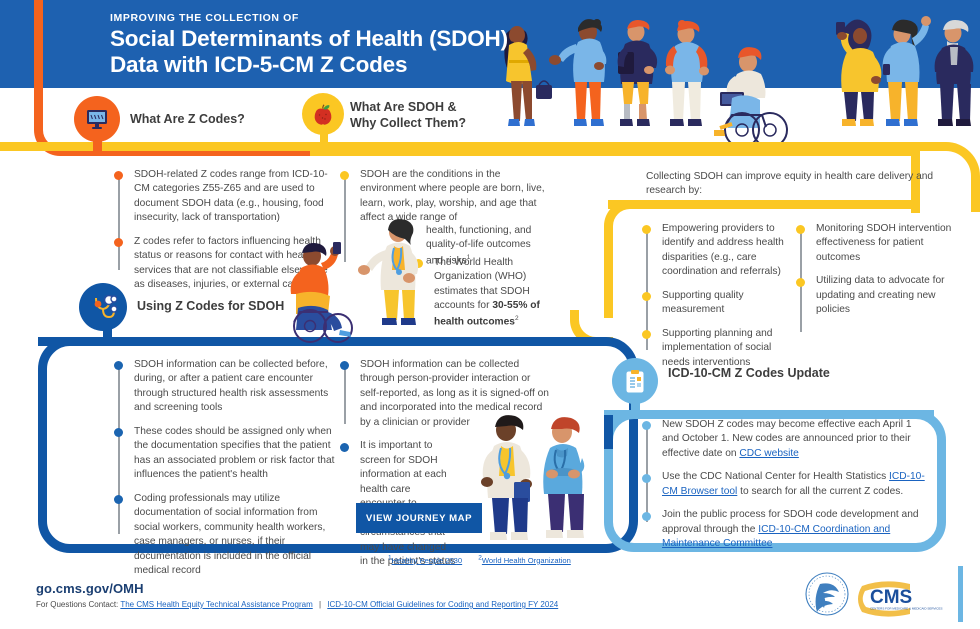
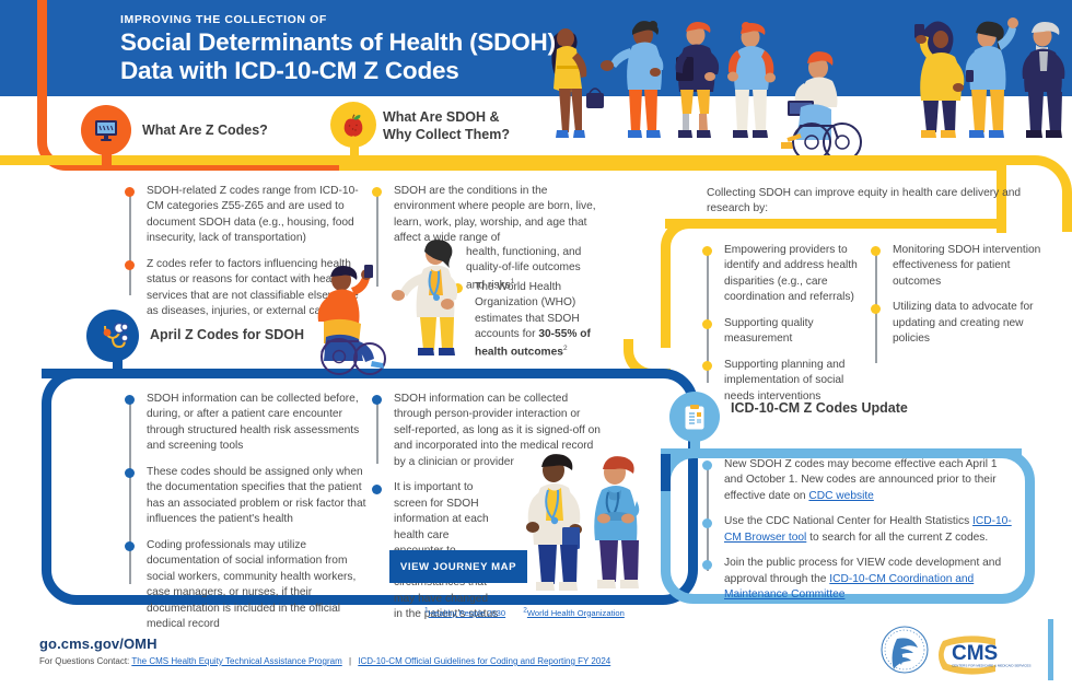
  IMPROVING THE COLLECTION OF
  Social Determinants of Health (SDOH)
- Data with ICD-5-CM Z Codes
+ Data with ICD-10-CM Z Codes
  What Are Z Codes?
  SDOH-related Z codes range from ICD-10-CM categories Z55-Z65 and are used to document SDOH data (e.g., housing, food insecurity, lack of transportation)
  Z codes refer to factors influencing health status or reasons for contact with hea services that are not classifiable else as diseases, injuries, or external ca
  What Are SDOH &
  Why Collect Them?
  SDOH are the conditions in the environment where people are born, live, learn, work, play, worship, and age that affect a wide range of
  health, functioning, and quality-of-life outcomes
  The World Health Organization (WHO) estimates that SDOH accounts for 30-55% of health outcomes
  Collecting SDOH can improve equity in health care delivery and research by:
  Empowering providers to identify and address health disparities (e.g., care coordination and referrals)
  Supporting quality measurement
  Supporting planning and implementation of social needs interventions
  Monitoring SDOH intervention effectiveness for patient outcomes
  Utilizing data to advocate for updating and creating new policies
- Using Z Codes for SDOH
+ April Z Codes for SDOH
  SDOH information can be collected before, during, or after a patient care encounter through structured health risk assessments and screening tools
  These codes should be assigned only when the documentation specifies that the patient has an associated problem or risk factor that influences the patient's health
  Coding professionals may utilize documentation of social information from social workers, community health workers, case managers, or nurses, if their documentation is included in the official medical record
  SDOH information can be collected through person-provider interaction or self-reported, as long as it is signed-off on and incorporated into the medical record by a clinician or provider
  It is important to screen for SDOH information at each health care may have changed in the patient's status
  VIEW JOURNEY MAP
  ICD-10-CM Z Codes Update
  New SDOH Z codes may become effective each April 1 and October 1. New codes are announced prior to their effective date on CDC website
  Use the CDC National Center for Health Statistics ICD-10-CM Browser tool to search for all the current Z codes.
- Join the public process for SDOH code development and approval through the ICD-10-CM Coordination and Maintenance Committee
+ Join the public process for VIEW code development and approval through the ICD-10-CM Coordination and Maintenance Committee
  Healthy People 2030 World Health Organization
  go.cms.gov/OMH
  For Questions Contact: The CMS Health Equity Technical Assistance Program | ICD-10-CM Official Guidelines for Coding and Reporting FY 2024
  CMS
